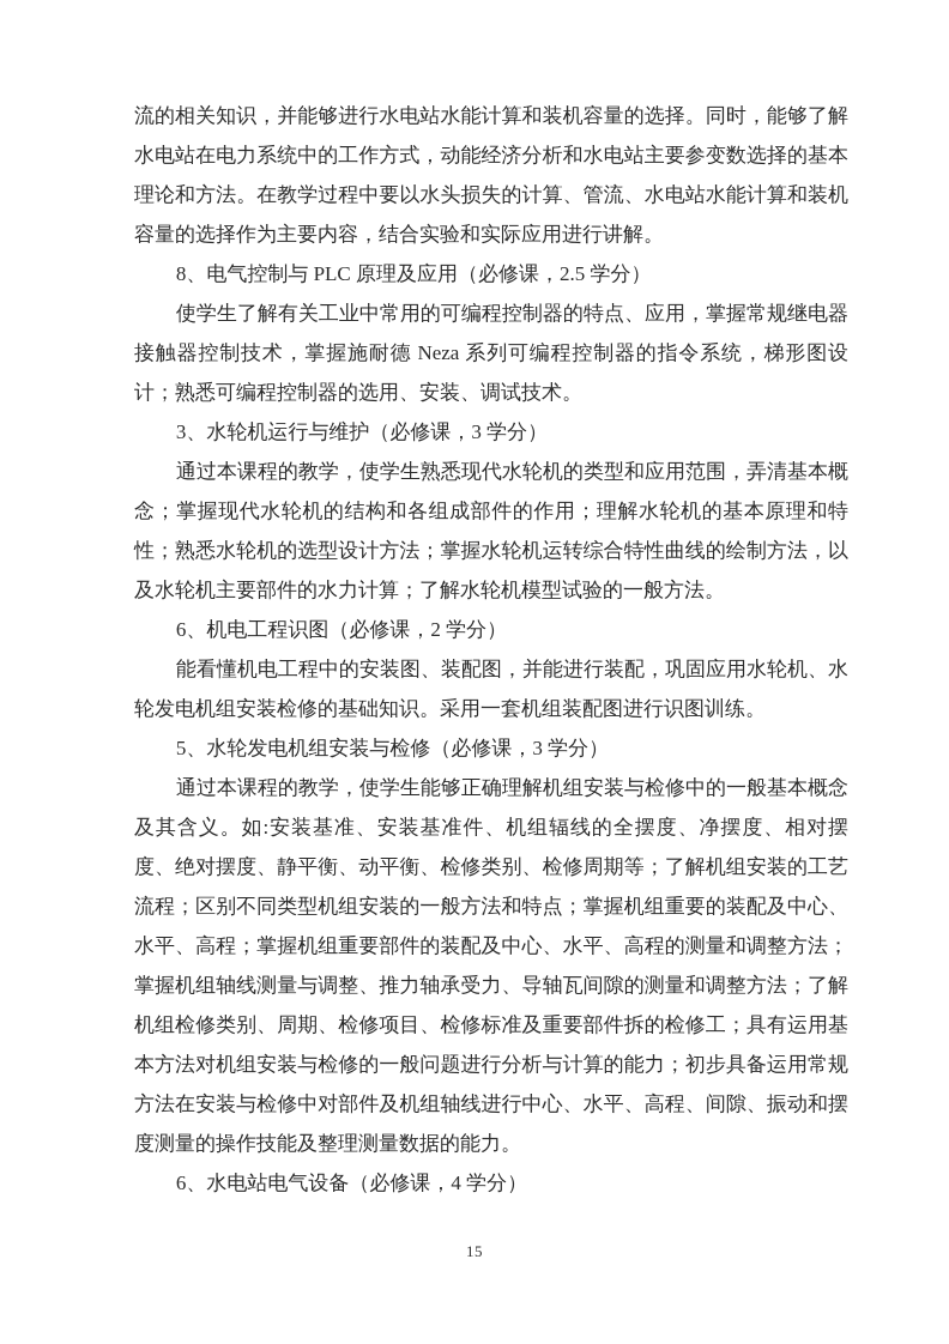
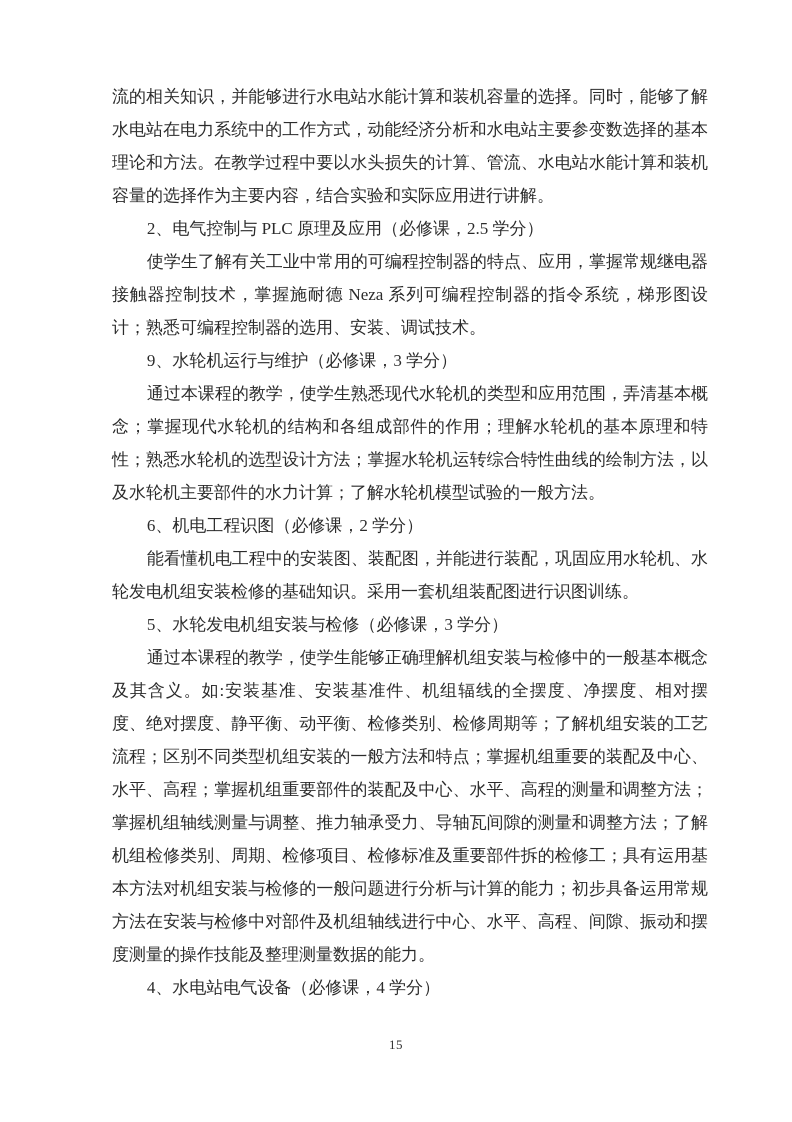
  流的相关知识，并能够进行水电站水能计算和装机容量的选择。同时，能够了解水电站在电力系统中的工作方式，动能经济分析和水电站主要参变数选择的基本理论和方法。在教学过程中要以水头损失的计算、管流、水电站水能计算和装机容量的选择作为主要内容，结合实验和实际应用进行讲解。
- 8、电气控制与 PLC 原理及应用（必修课，2.5 学分）
+ 2、电气控制与 PLC 原理及应用（必修课，2.5 学分）
  使学生了解有关工业中常用的可编程控制器的特点、应用，掌握常规继电器接触器控制技术，掌握施耐德 Neza 系列可编程控制器的指令系统，梯形图设计；熟悉可编程控制器的选用、安装、调试技术。
- 3、水轮机运行与维护（必修课，3 学分）
+ 9、水轮机运行与维护（必修课，3 学分）
  通过本课程的教学，使学生熟悉现代水轮机的类型和应用范围，弄清基本概念；掌握现代水轮机的结构和各组成部件的作用；理解水轮机的基本原理和特性；熟悉水轮机的选型设计方法；掌握水轮机运转综合特性曲线的绘制方法，以及水轮机主要部件的水力计算；了解水轮机模型试验的一般方法。
  6、机电工程识图（必修课，2 学分）
  能看懂机电工程中的安装图、装配图，并能进行装配，巩固应用水轮机、水轮发电机组安装检修的基础知识。采用一套机组装配图进行识图训练。
  5、水轮发电机组安装与检修（必修课，3 学分）
  通过本课程的教学，使学生能够正确理解机组安装与检修中的一般基本概念及其含义。如:安装基准、安装基准件、机组辐线的全摆度、净摆度、相对摆度、绝对摆度、静平衡、动平衡、检修类别、检修周期等；了解机组安装的工艺流程；区别不同类型机组安装的一般方法和特点；掌握机组重要的装配及中心、水平、高程；掌握机组重要部件的装配及中心、水平、高程的测量和调整方法；掌握机组轴线测量与调整、推力轴承受力、导轴瓦间隙的测量和调整方法；了解机组检修类别、周期、检修项目、检修标准及重要部件拆的检修工；具有运用基本方法对机组安装与检修的一般问题进行分析与计算的能力；初步具备运用常规方法在安装与检修中对部件及机组轴线进行中心、水平、高程、间隙、振动和摆度测量的操作技能及整理测量数据的能力。
- 6、水电站电气设备（必修课，4 学分）
+ 4、水电站电气设备（必修课，4 学分）
  15
